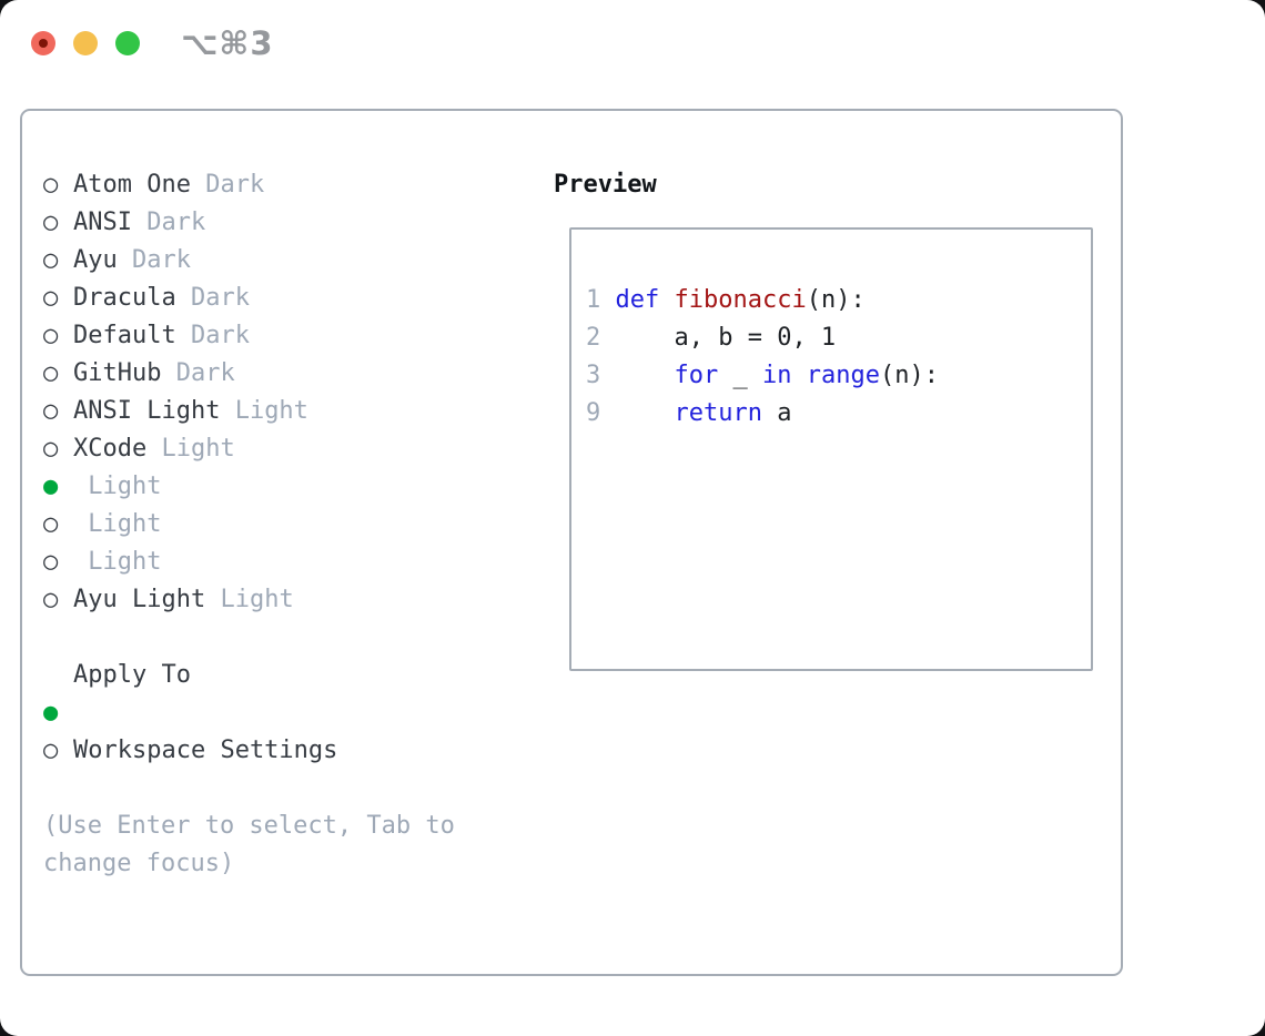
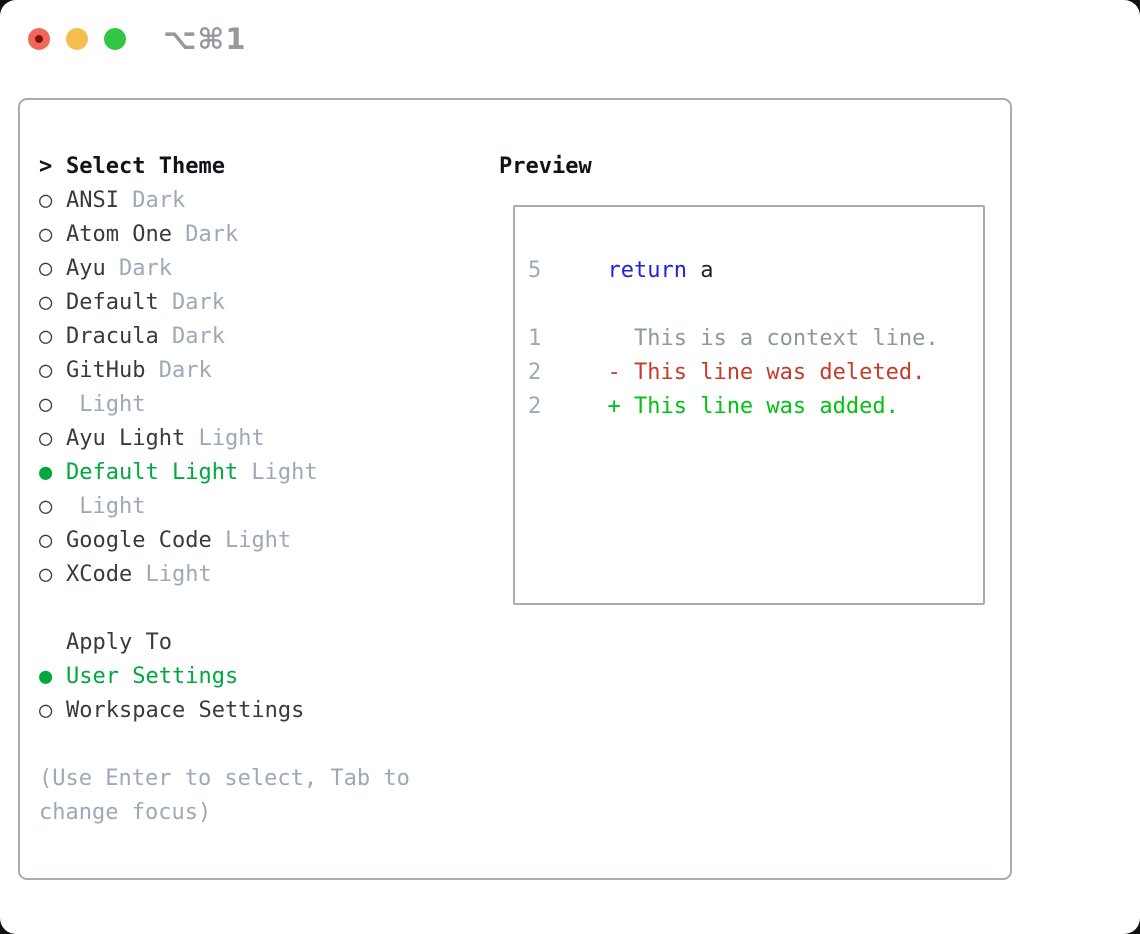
- ⌥⌘3
+ ⌥⌘1
+ >
+ Select Theme
  ○
- Atom One
+ ANSI
  Dark
  ○
- ANSI
+ Atom One
  Dark
  ○
  Ayu
  Dark
  ○
- Dracula
+ Default
  Dark
  ○
- Default
+ Dracula
  Dark
  ○
  GitHub
  Dark
  ○
- ANSI Light
  Light
  ○
- XCode
+ Ayu Light
  Light
  ●
+ Default Light
  Light
  ○
  Light
  ○
+ Google Code
  Light
  ○
- Ayu Light
+ XCode
  Light
  Apply To
  ●
+ User Settings
  ○
  Workspace Settings
  (Use Enter to select, Tab to
  change focus)
  Preview
- 1 def fibonacci(n):
- 2 a, b = 0, 1
- 3 for _ in range(n):
- 9 return a
+ 5 return a
+ 1 This is a context line.
+ 2 - This line was deleted.
+ 2 + This line was added.
